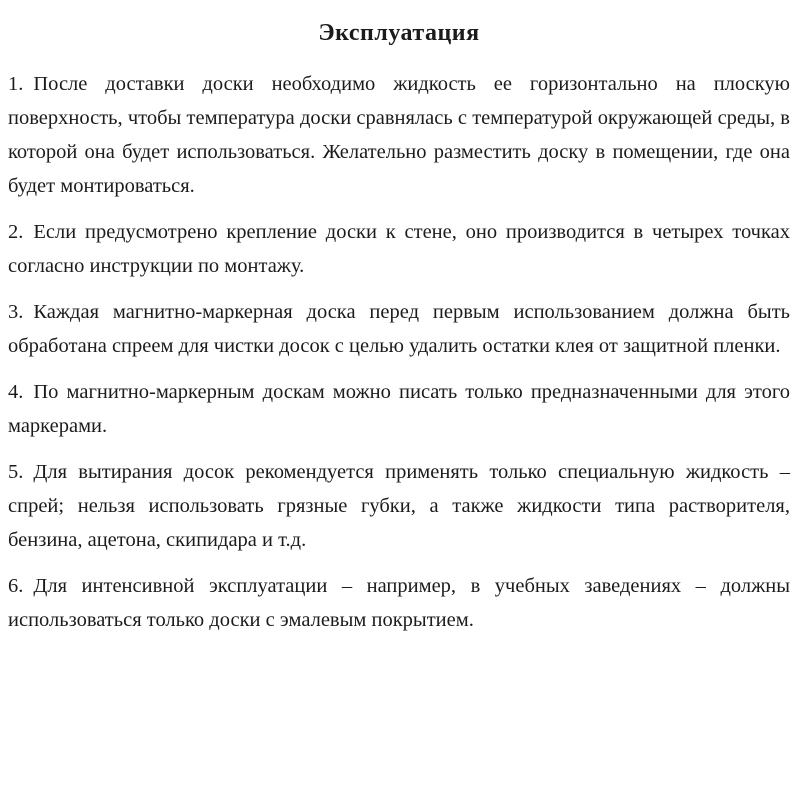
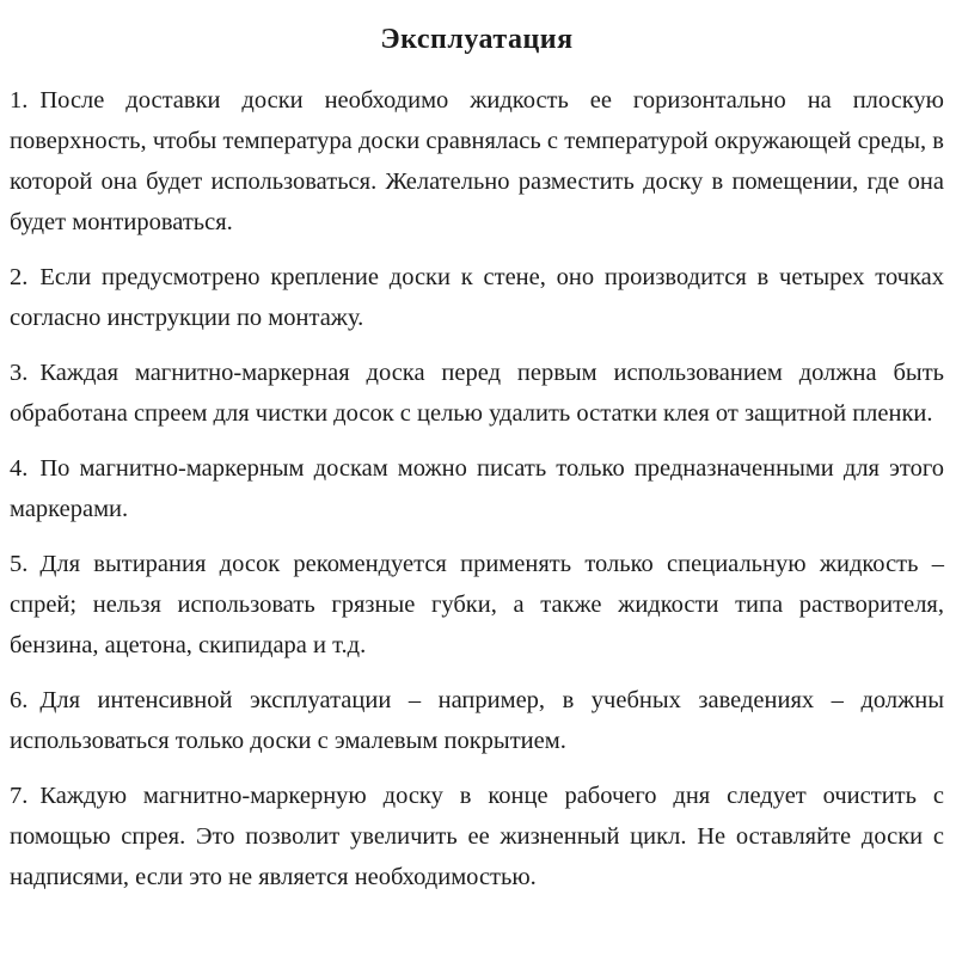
  Эксплуатация
  1. После доставки доски необходимо жидкость ее горизонтально на плоскую поверхность, чтобы температура доски сравнялась с температурой окружающей среды, в которой она будет использоваться. Желательно разместить доску в помещении, где она будет монтироваться.
  2. Если предусмотрено крепление доски к стене, оно производится в четырех точках согласно инструкции по монтажу.
  3. Каждая магнитно-маркерная доска перед первым использованием должна быть обработана спреем для чистки досок с целью удалить остатки клея от защитной пленки.
  4. По магнитно-маркерным доскам можно писать только предназначенными для этого маркерами.
  5. Для вытирания досок рекомендуется применять только специальную жидкость – спрей; нельзя использовать грязные губки, а также жидкости типа растворителя, бензина, ацетона, скипидара и т.д.
  6. Для интенсивной эксплуатации – например, в учебных заведениях – должны использоваться только доски с эмалевым покрытием.
+ 7. Каждую магнитно-маркерную доску в конце рабочего дня следует очистить с помощью спрея. Это позволит увеличить ее жизненный цикл. Не оставляйте доски с надписями, если это не является необходимостью.
